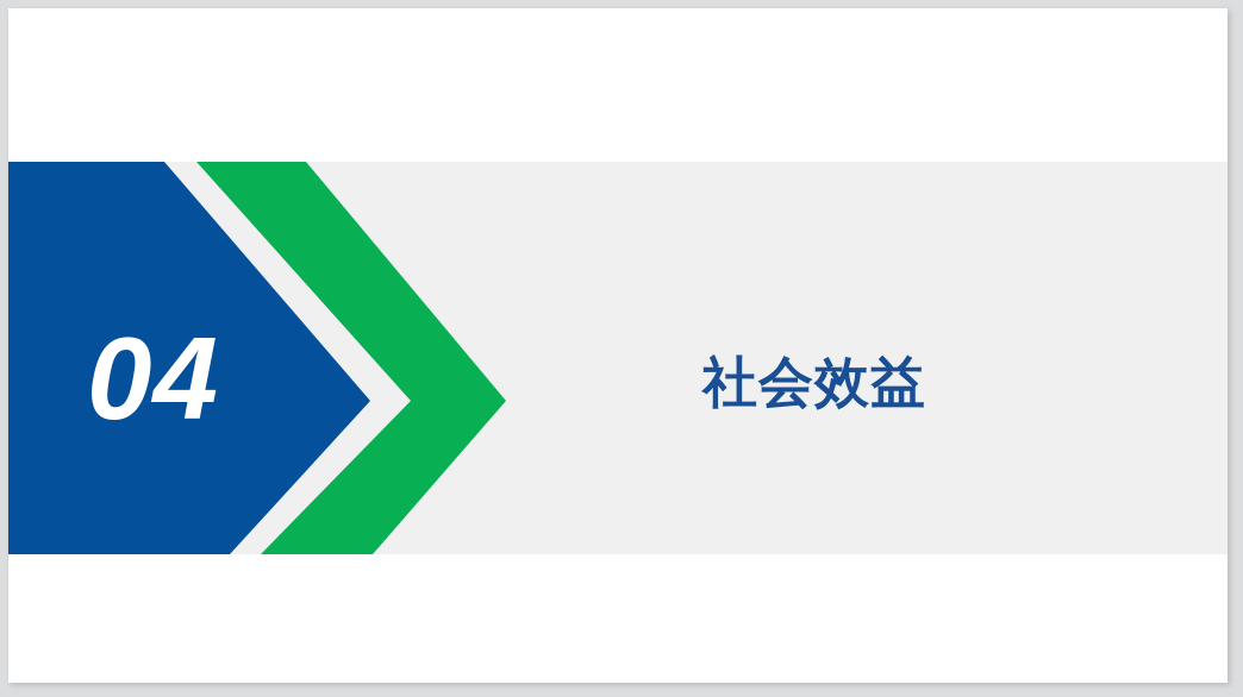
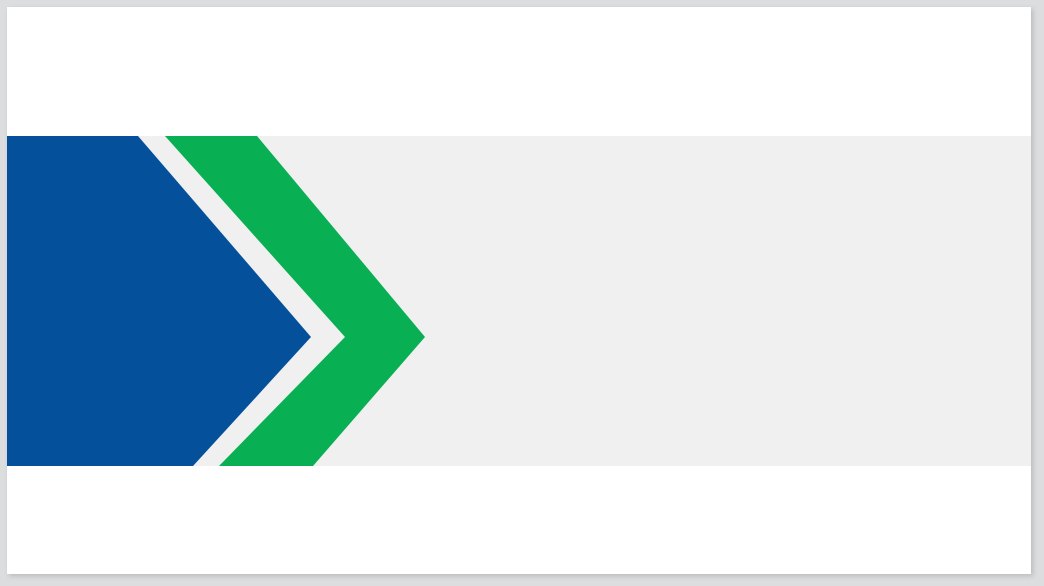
- 04
- 社会效益
